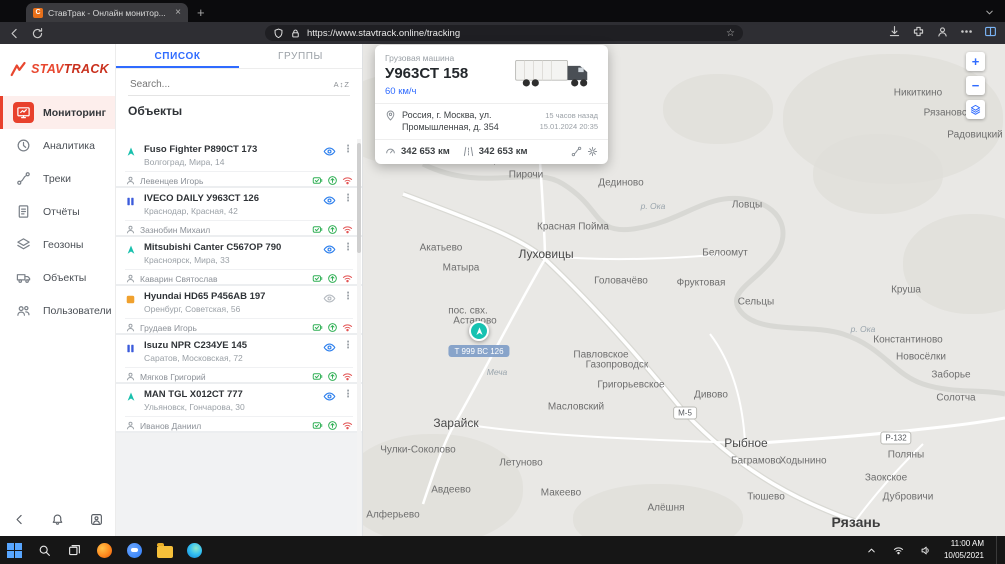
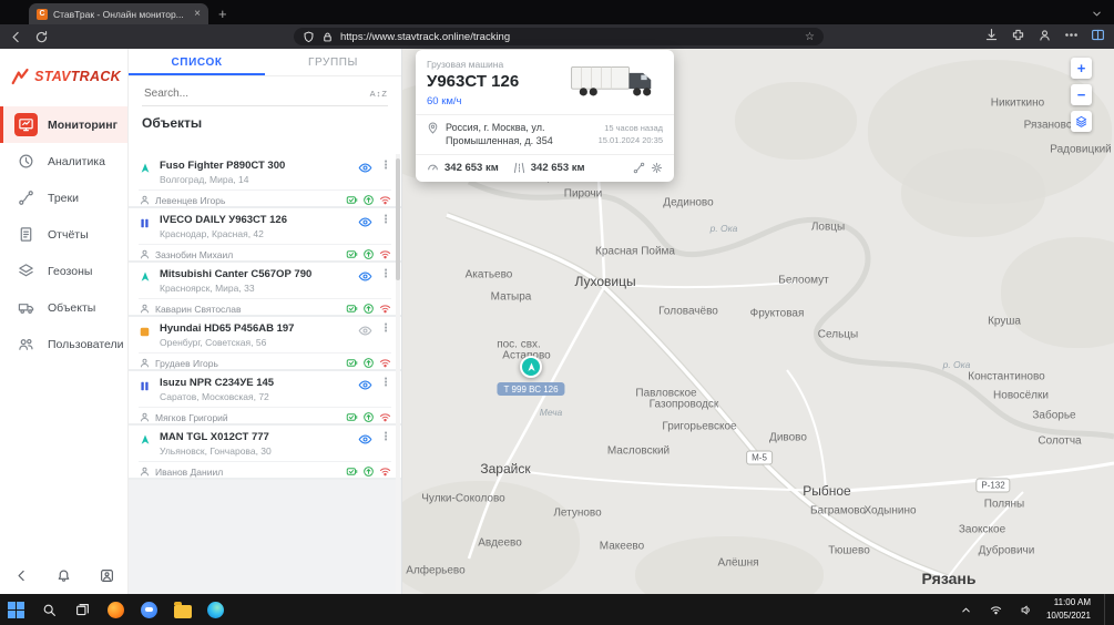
  СтавТрак - Онлайн монитор...
  ×
  +
  https://www.stavtrack.online/tracking
  ☆
  STAVTRACK
  Мониторинг
  Аналитика
  Треки
  Отчёты
  Геозоны
  Объекты
  Пользователи
  СПИСОК
  ГРУППЫ
  Search...
  A↕Z
  Объекты
- Fuso Fighter Р890СТ 173
+ Fuso Fighter Р890СТ 300
  Волгоград, Мира, 14
  ⋮
  Левенцев Игорь
  IVECO DAILY У963СТ 126
  Краснодар, Красная, 42
  ⋮
  Зазнобин Михаил
  Mitsubishi Canter С567ОР 790
  Красноярск, Мира, 33
  ⋮
  Каварин Святослав
  Hyundai HD65 Р456АВ 197
  Оренбург, Советская, 56
  ⋮
  Грудаев Игорь
  Isuzu NPR С234УЕ 145
  Саратов, Московская, 72
  ⋮
  Мягков Григорий
  MAN TGL Х012СТ 777
  Ульяновск, Гончарова, 30
  ⋮
  Иванов Даниил
  Никиткино
  Рязановс
  Радовицкий
  Пирочи
  Дединово
  Ловцы
  Красная Пойма
  Акатьево
  Луховицы
  Белоомут
  Матыра
  Головачёво
  Фруктовая
  Круша
  Сельцы
  пос. свх.
  Аставо
  Константиново
  Павловское
  Новосёлки
  Газопроводск
  Заборье
  Григорьевское
  Дивово
  Солотча
  Масловский
  Зарайск
  Чулки-Соколово
  Летуново
  Рыбное
  Баграмово
  Ходынино
  Поляны
  Авдеево
  Макеево
  Тюшево
  Заокское
  Дубровичи
  Алёшня
  Алферьево
  Рязань
  р. Ока
  р. Ока
  Меча
  М-5
  Р-132
  Т 999 ВС 126
  +
  −
  Грузовая машина
- У963СТ 158
+ У963СТ 126
  60 км/ч
  Россия, г. Москва, ул.
  Промышленная, д. 354
  15 часов назад
  15.01.2024 20:35
  342 653 км
  342 653 км
  11:00 AM
  10/05/2021
